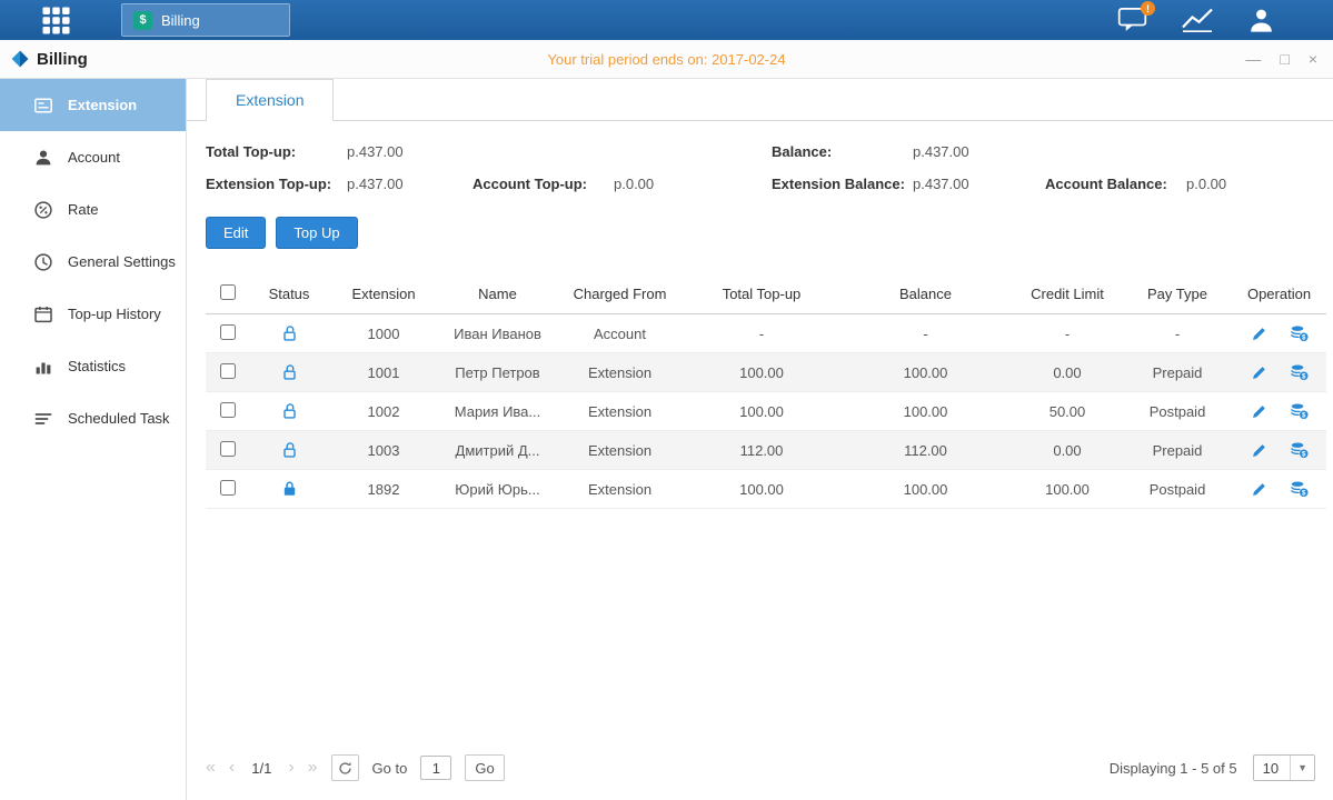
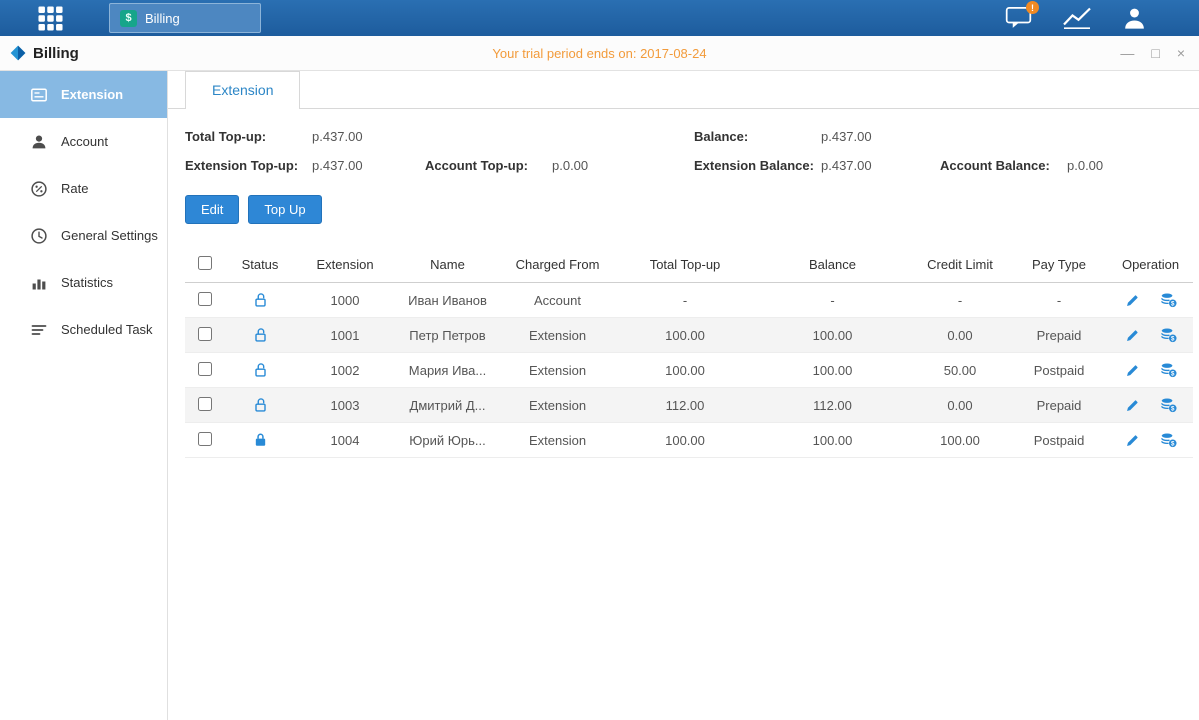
  $
  Billing
  !
  Billing
- Your trial period ends on: 2017-02-24
+ Your trial period ends on: 2017-08-24
  —
  □
  ×
  Extension
  Account
  Rate
  General Settings
- Top-up History
  Statistics
  Scheduled Task
  Extension
  Total Top-up:
  p.437.00
  Balance:
  p.437.00
  Extension Top-up:
  p.437.00
  Account Top-up:
  p.0.00
  Extension Balance:
  p.437.00
  Account Balance:
  p.0.00
  Edit
  Top Up
  	Status	Extension	Name	Charged From	Total Top-up	Balance	Credit Limit	Pay Type	Operation
  		1000	Иван Иванов	Account	-	-	-	-
  		1001	Петр Петров	Extension	100.00	100.00	0.00	Prepaid
  		1002	Мария Ива...	Extension	100.00	100.00	50.00	Postpaid
  		1003	Дмитрий Д...	Extension	112.00	112.00	0.00	Prepaid
- 		1892	Юрий Юрь...	Extension	100.00	100.00	100.00	Postpaid
+ 		1004	Юрий Юрь...	Extension	100.00	100.00	100.00	Postpaid
- «
- ‹
- 1/1
- ›
- »
- Go to
- 1
- Go
- Displaying 1 - 5 of 5
- 10
- ▼
